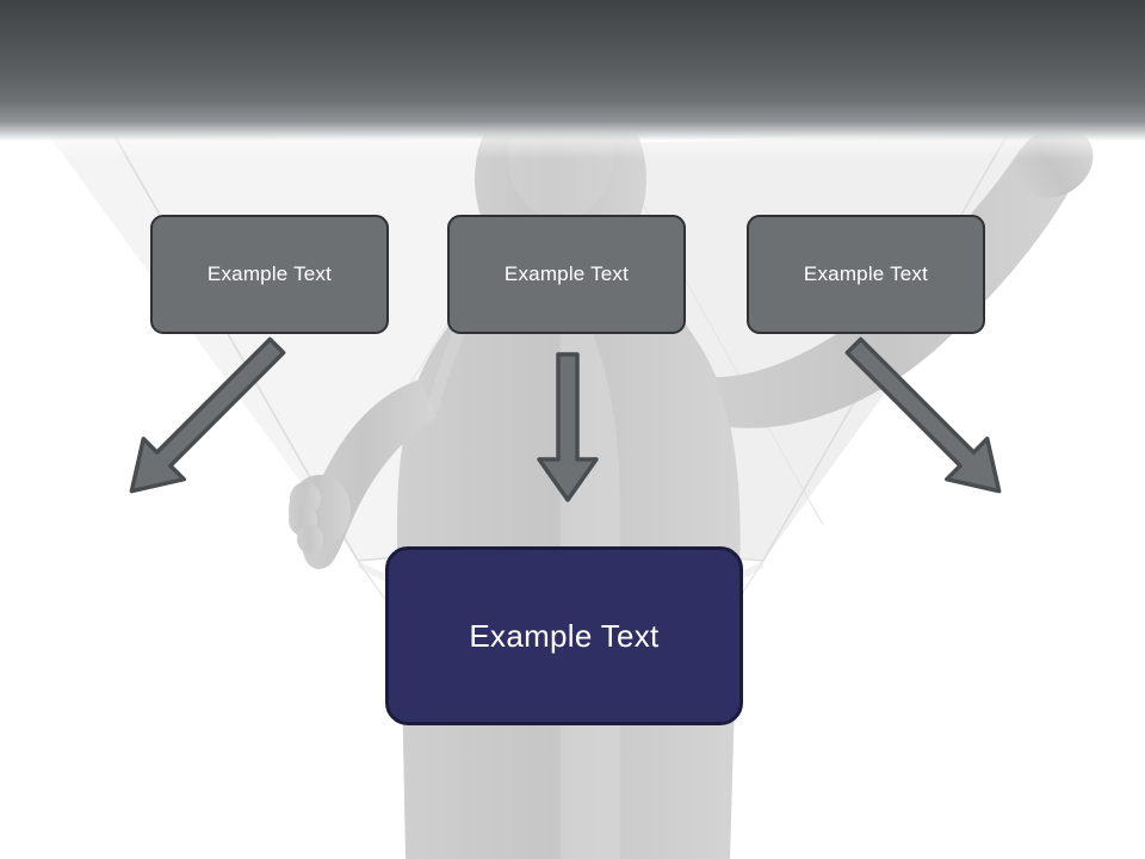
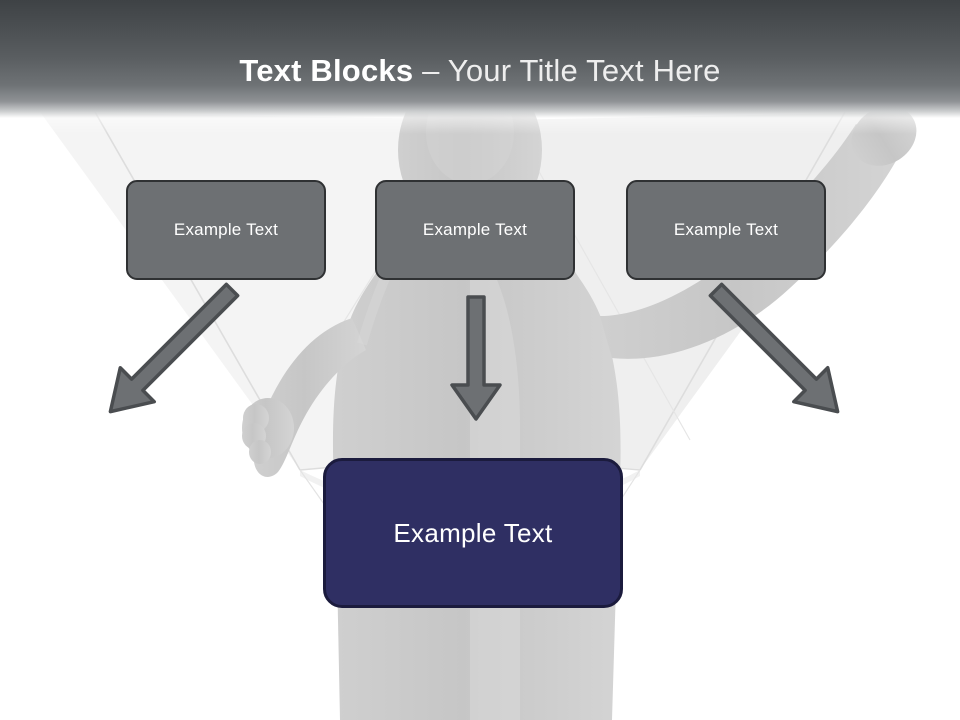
+ Text Blocks – Your Title Text Here
  Example Text
  Example Text
  Example Text
  Example Text
